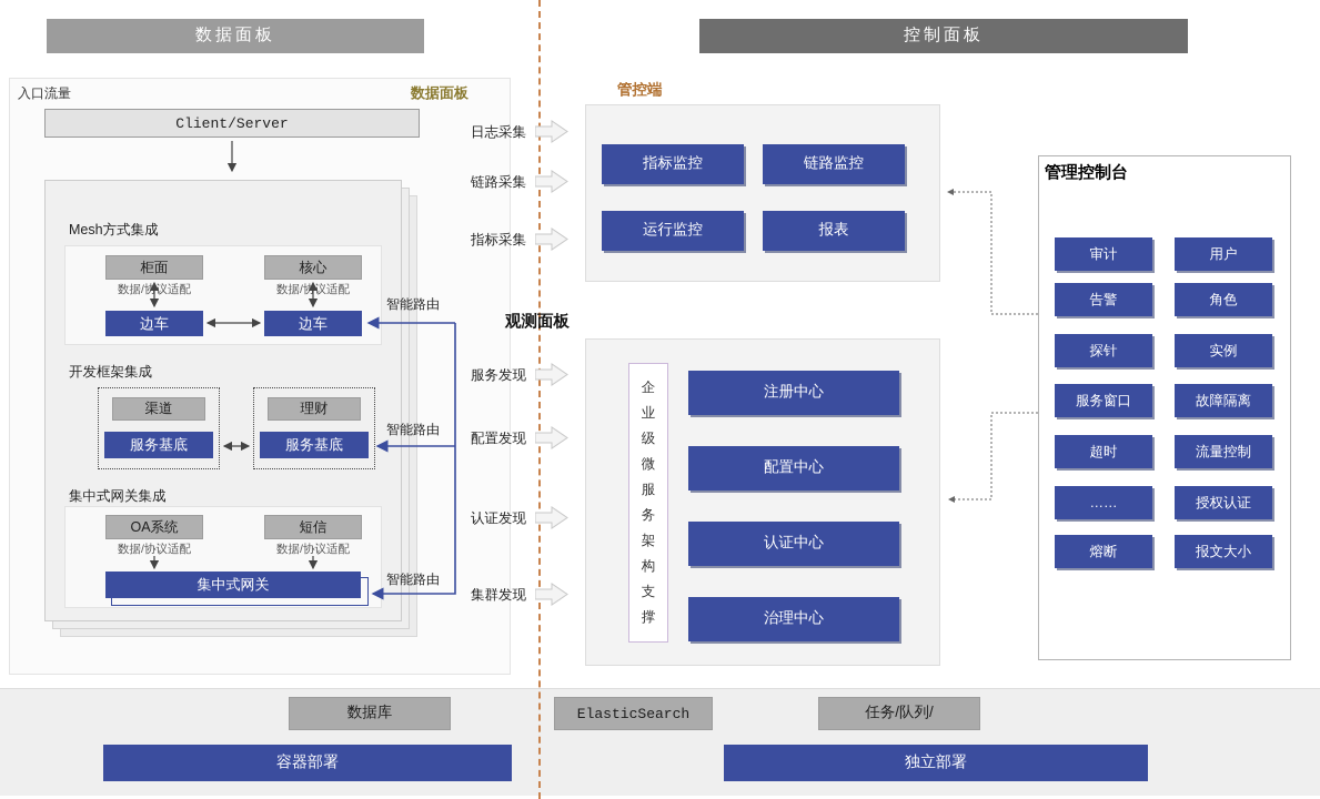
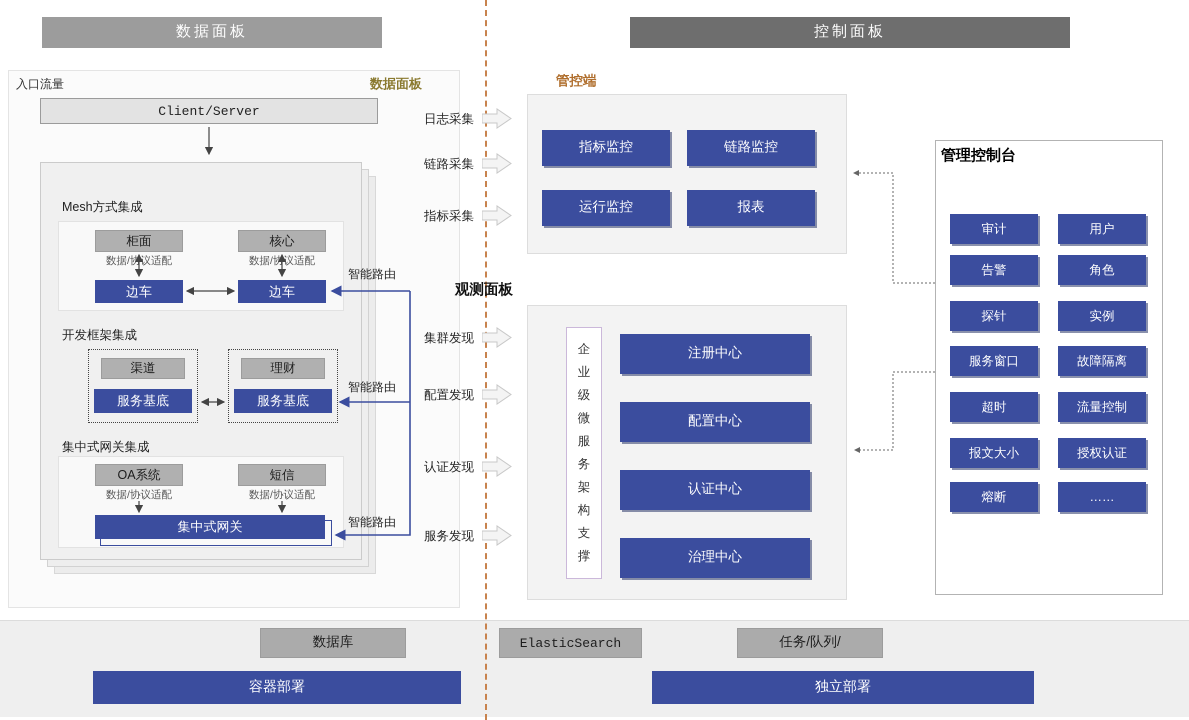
  数据面板
  控制面板
  入口流量
  数据面板
  Client/Server
  Mesh方式集成
  柜面
  核心
  数据/协议适配
  数据/协议适配
  边车
  边车
  开发框架集成
  渠道
  服务基底
  理财
  服务基底
  集中式网关集成
  OA系统
  短信
  数据/协议适配
  数据/协议适配
  集中式网关
  智能路由
  智能路由
  智能路由
  日志采集
  链路采集
  指标采集
  观测面板
- 服务发现
+ 集群发现
  配置发现
  认证发现
- 集群发现
+ 服务发现
  管控端
  指标监控
  链路监控
  运行监控
  报表
  企业级微服务架构支撑
  注册中心
  配置中心
  认证中心
  治理中心
  管理控制台
  审计
  用户
  告警
  角色
  探针
  实例
  服务窗口
  故障隔离
  超时
  流量控制
- ……
+ 报文大小
  授权认证
  熔断
- 报文大小
+ ……
  数据库
  ElasticSearch
  任务/队列/
  容器部署
  独立部署
